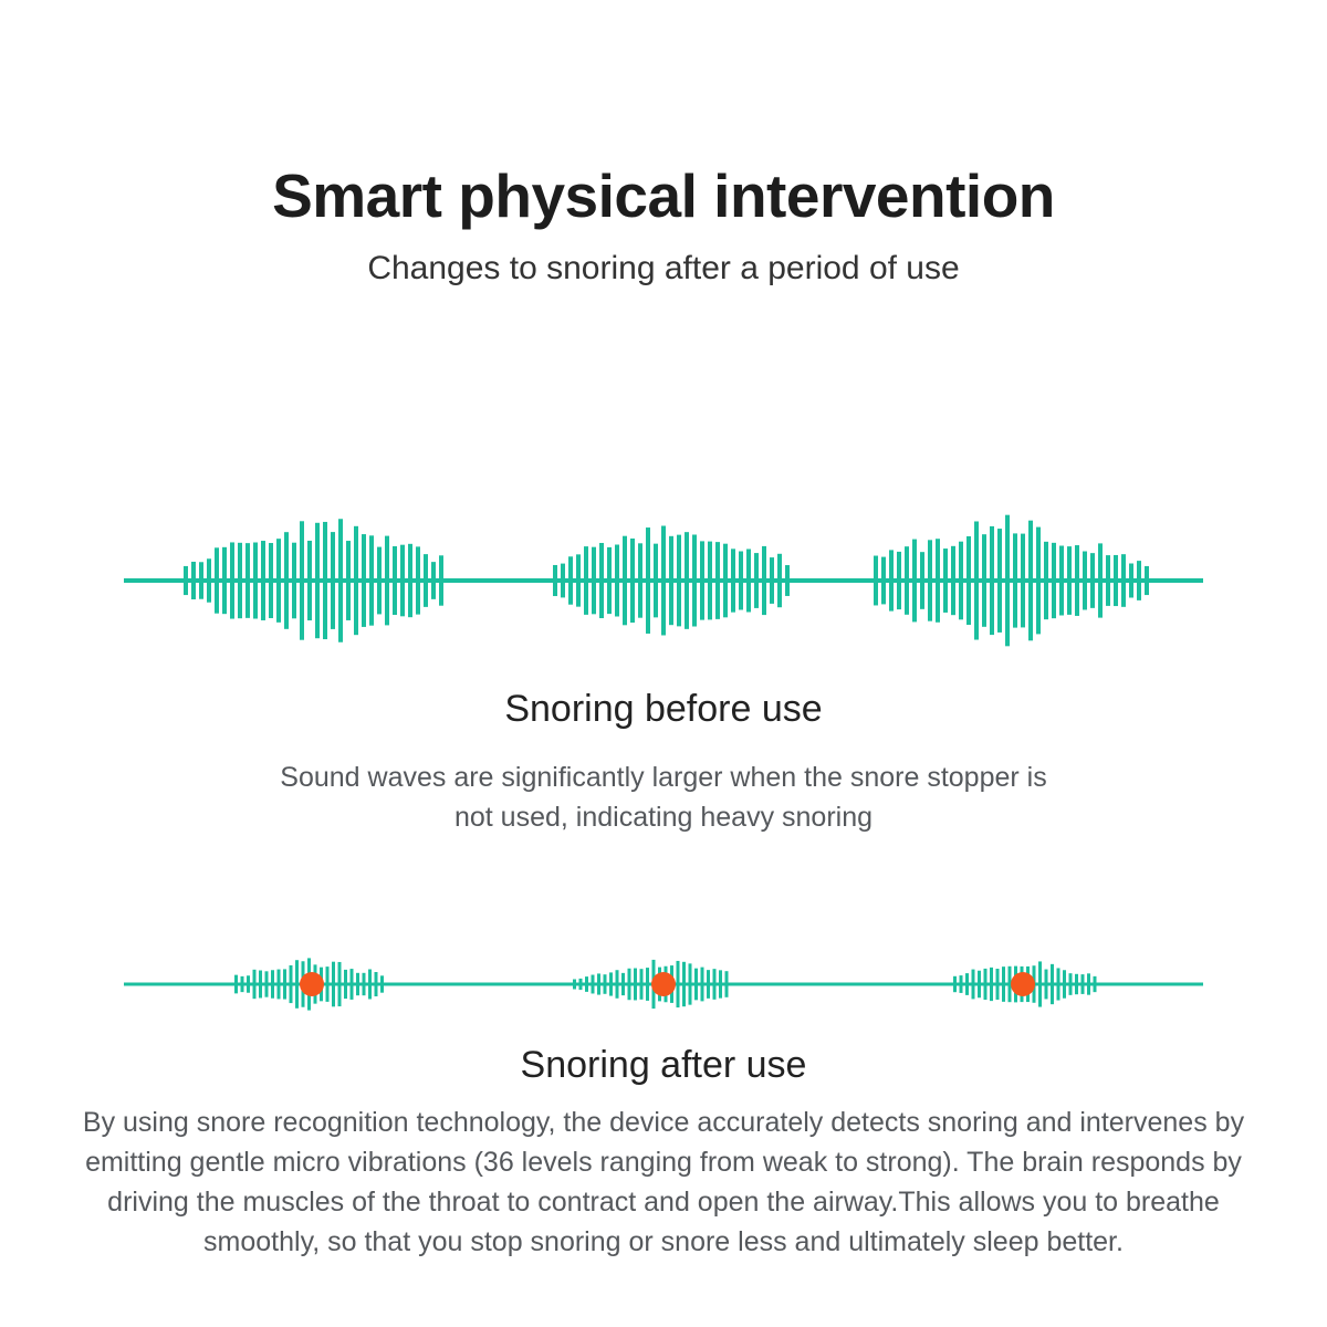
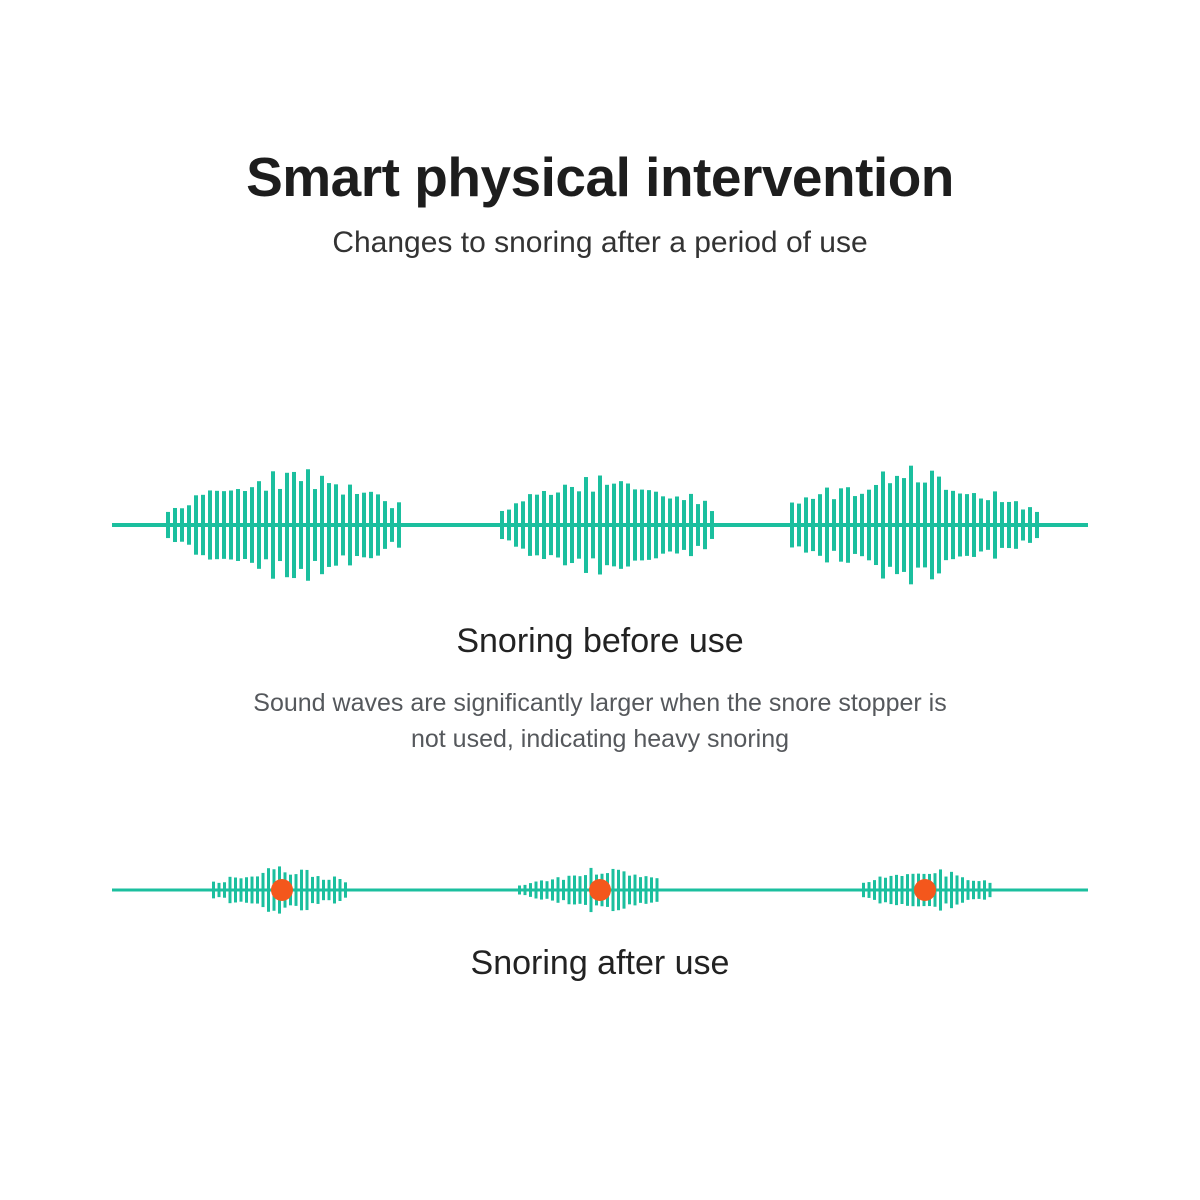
  Smart physical intervention
  Changes to snoring after a period of use
  Snoring before use
  Sound waves are significantly larger when the snore stopper is not used, indicating heavy snoring
  Snoring after use
- By using snore recognition technology, the device accurately detects snoring and intervenes by emitting gentle micro vibrations (36 levels ranging from weak to strong). The brain responds by driving the muscles of the throat to contract and open the airway.This allows you to breathe smoothly, so that you stop snoring or snore less and ultimately sleep better.
